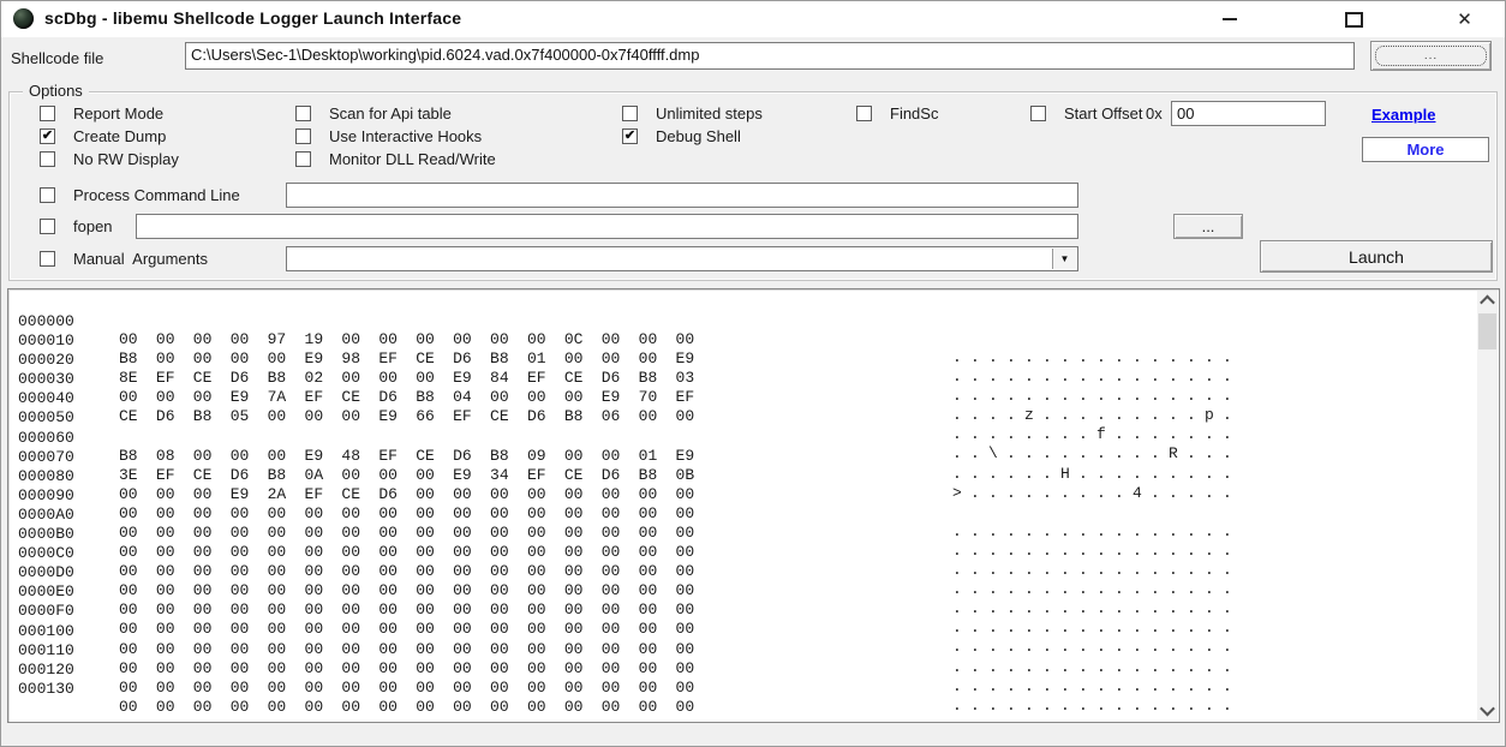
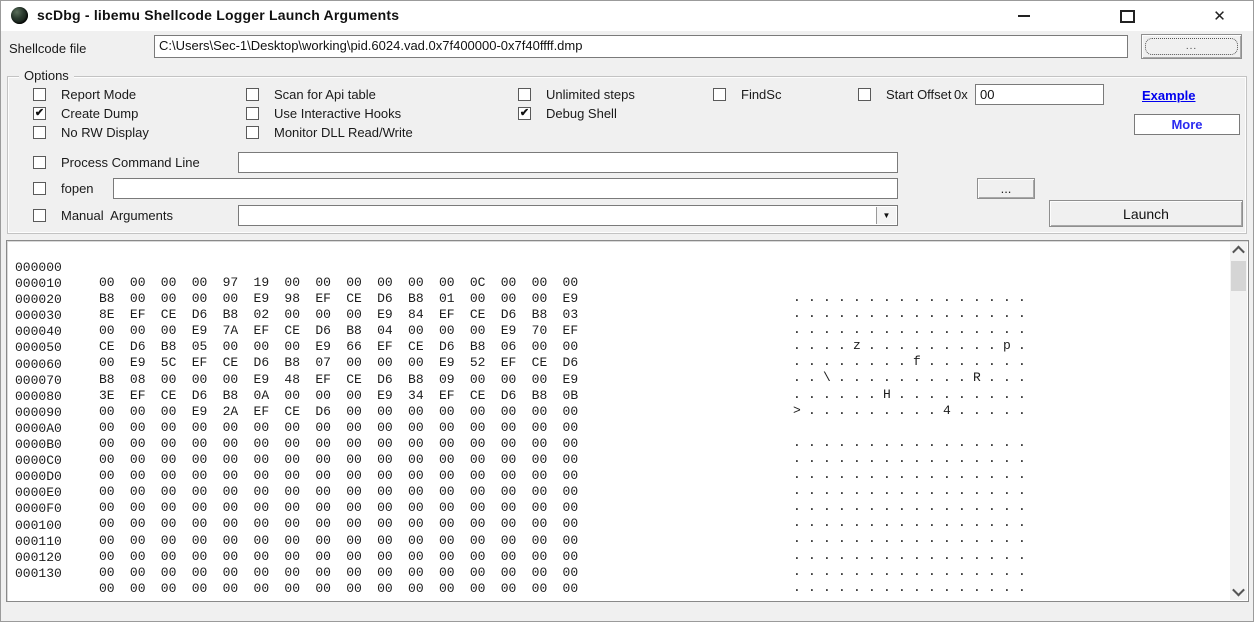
- scDbg - libemu Shellcode Logger Launch Interface
+ scDbg - libemu Shellcode Logger Launch Arguments
  ✕
  Shellcode file
  C:\Users\Sec-1\Desktop\working\pid.6024.vad.0x7f400000-0x7f40ffff.dmp
  ...
  Options
  Report Mode
  ✔
  Create Dump
  No RW Display
  Scan for Api table
  Use Interactive Hooks
  Monitor DLL Read/Write
  Unlimited steps
  ✔
  Debug Shell
  FindSc
  Start Offset
  0x
  00
  Example
  More
  Process Command Line
  fopen
  ...
  Manual Arguments
  ▼
  Launch
  000000
  00 00 00 00 97 19 00 00 00 00 00 00 0C 00 00 00
  ................
  000010
  B8 00 00 00 00 E9 98 EF CE D6 B8 01 00 00 00 E9
  ................
  000020
  8E EF CE D6 B8 02 00 00 00 E9 84 EF CE D6 B8 03
  ................
  000030
  00 00 00 E9 7A EF CE D6 B8 04 00 00 00 E9 70 EF
  ....z.........p.
  000040
  CE D6 B8 05 00 00 00 E9 66 EF CE D6 B8 06 00 00
  ........f.......
  000050
+ 00 E9 5C EF CE D6 B8 07 00 00 00 E9 52 EF CE D6
  ..\.........R...
  000060
- B8 08 00 00 00 E9 48 EF CE D6 B8 09 00 00 01 E9
+ B8 08 00 00 00 E9 48 EF CE D6 B8 09 00 00 00 E9
  ......H.........
  000070
  3E EF CE D6 B8 0A 00 00 00 E9 34 EF CE D6 B8 0B
  >.........4.....
  000080
  00 00 00 E9 2A EF CE D6 00 00 00 00 00 00 00 00
  000090
  00 00 00 00 00 00 00 00 00 00 00 00 00 00 00 00
  ................
  0000A0
  00 00 00 00 00 00 00 00 00 00 00 00 00 00 00 00
  ................
  0000B0
  00 00 00 00 00 00 00 00 00 00 00 00 00 00 00 00
  ................
  0000C0
  00 00 00 00 00 00 00 00 00 00 00 00 00 00 00 00
  ................
  0000D0
  00 00 00 00 00 00 00 00 00 00 00 00 00 00 00 00
  ................
  0000E0
  00 00 00 00 00 00 00 00 00 00 00 00 00 00 00 00
  ................
  0000F0
  00 00 00 00 00 00 00 00 00 00 00 00 00 00 00 00
  ................
  000100
  00 00 00 00 00 00 00 00 00 00 00 00 00 00 00 00
  ................
  000110
  00 00 00 00 00 00 00 00 00 00 00 00 00 00 00 00
  ................
  000120
  00 00 00 00 00 00 00 00 00 00 00 00 00 00 00 00
  ................
  000130
  00 00 00 00 00 00 00 00 00 00 00 00 00 00 00 00
